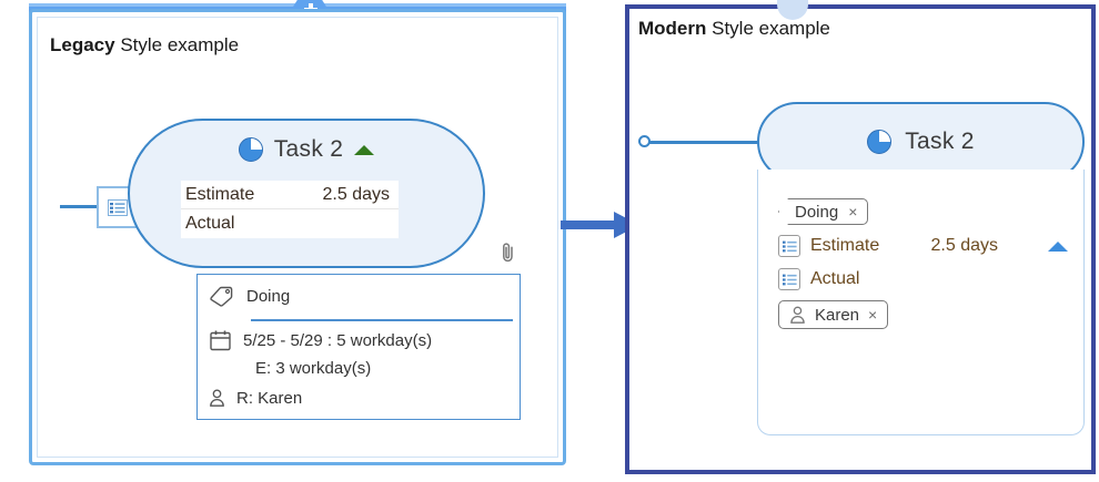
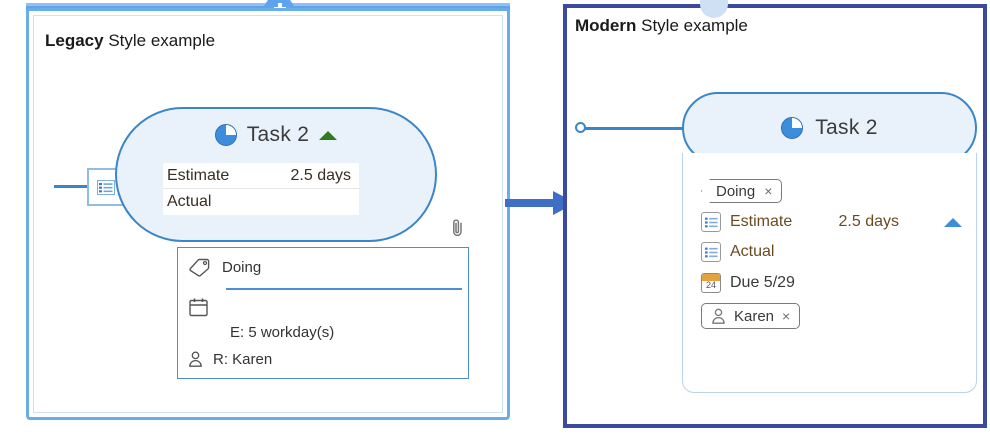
  Legacy Style example
  Task 2
  Estimate
  2.5 days
  Actual
  Doing
- 5/25 - 5/29 : 5 workday(s)
- E: 3 workday(s)
+ E: 5 workday(s)
  R: Karen
  Modern Style example
  Task 2
  Doing
  ×
  Estimate
  2.5 days
  Actual
+ 24
+ Due 5/29
  Karen
  ×
